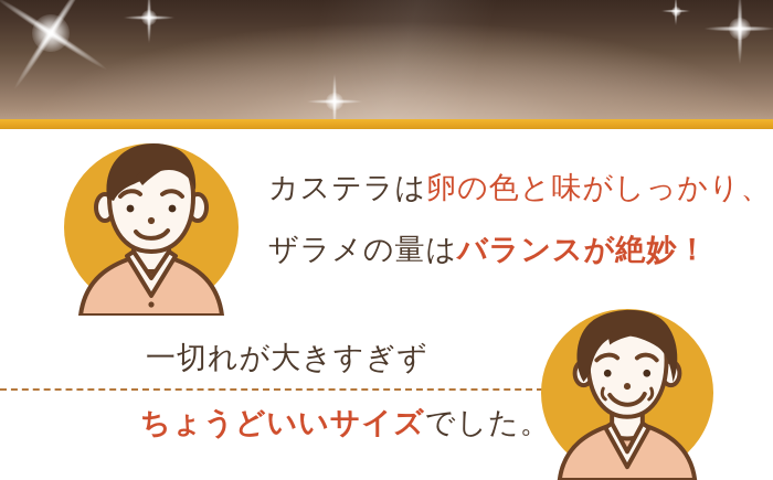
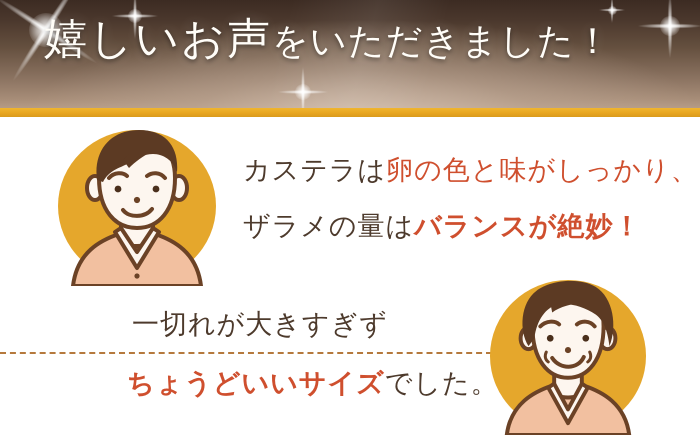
+ 嬉しいお声をいただきました！
  カステラは卵の色と味がしっかり、
  ザラメの量はバランスが絶妙！
  一切れが大きすぎず
  ちょうどいいサイズでした。
